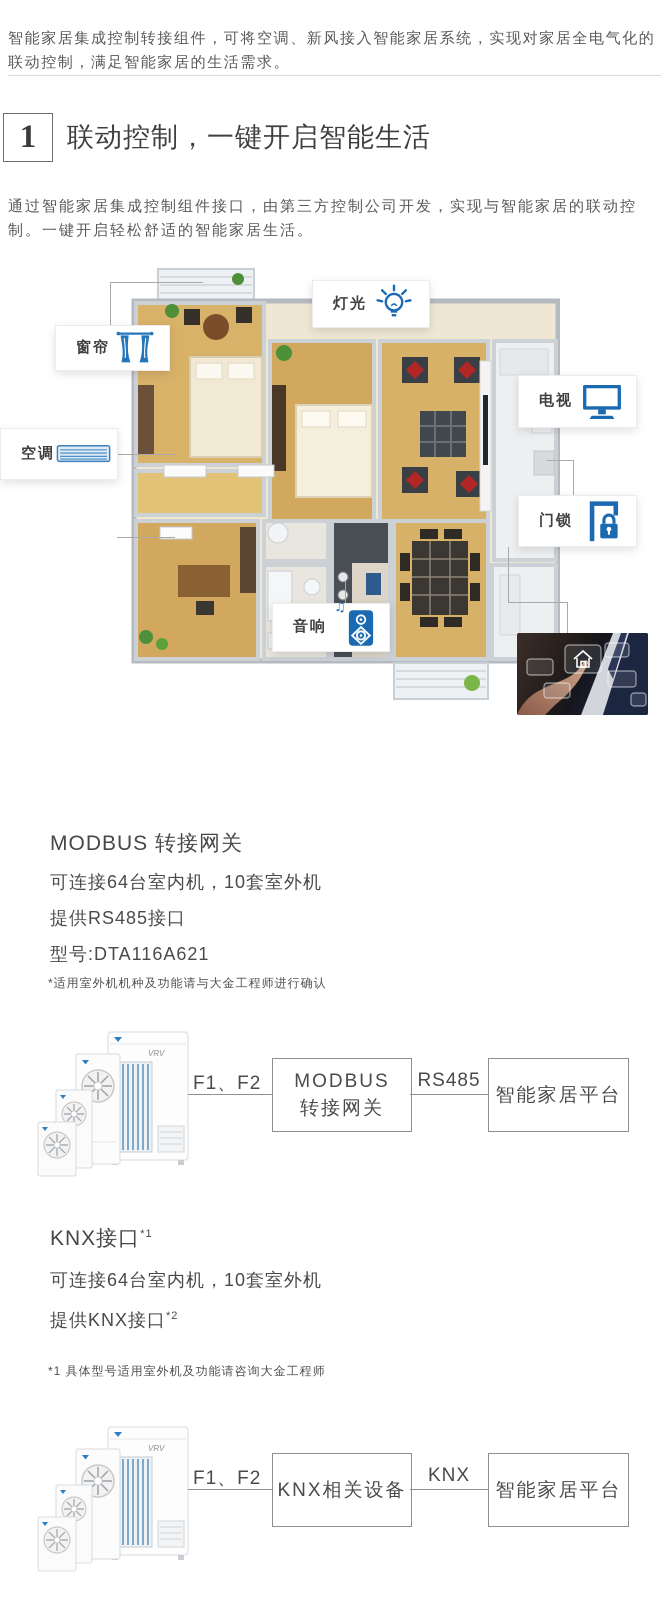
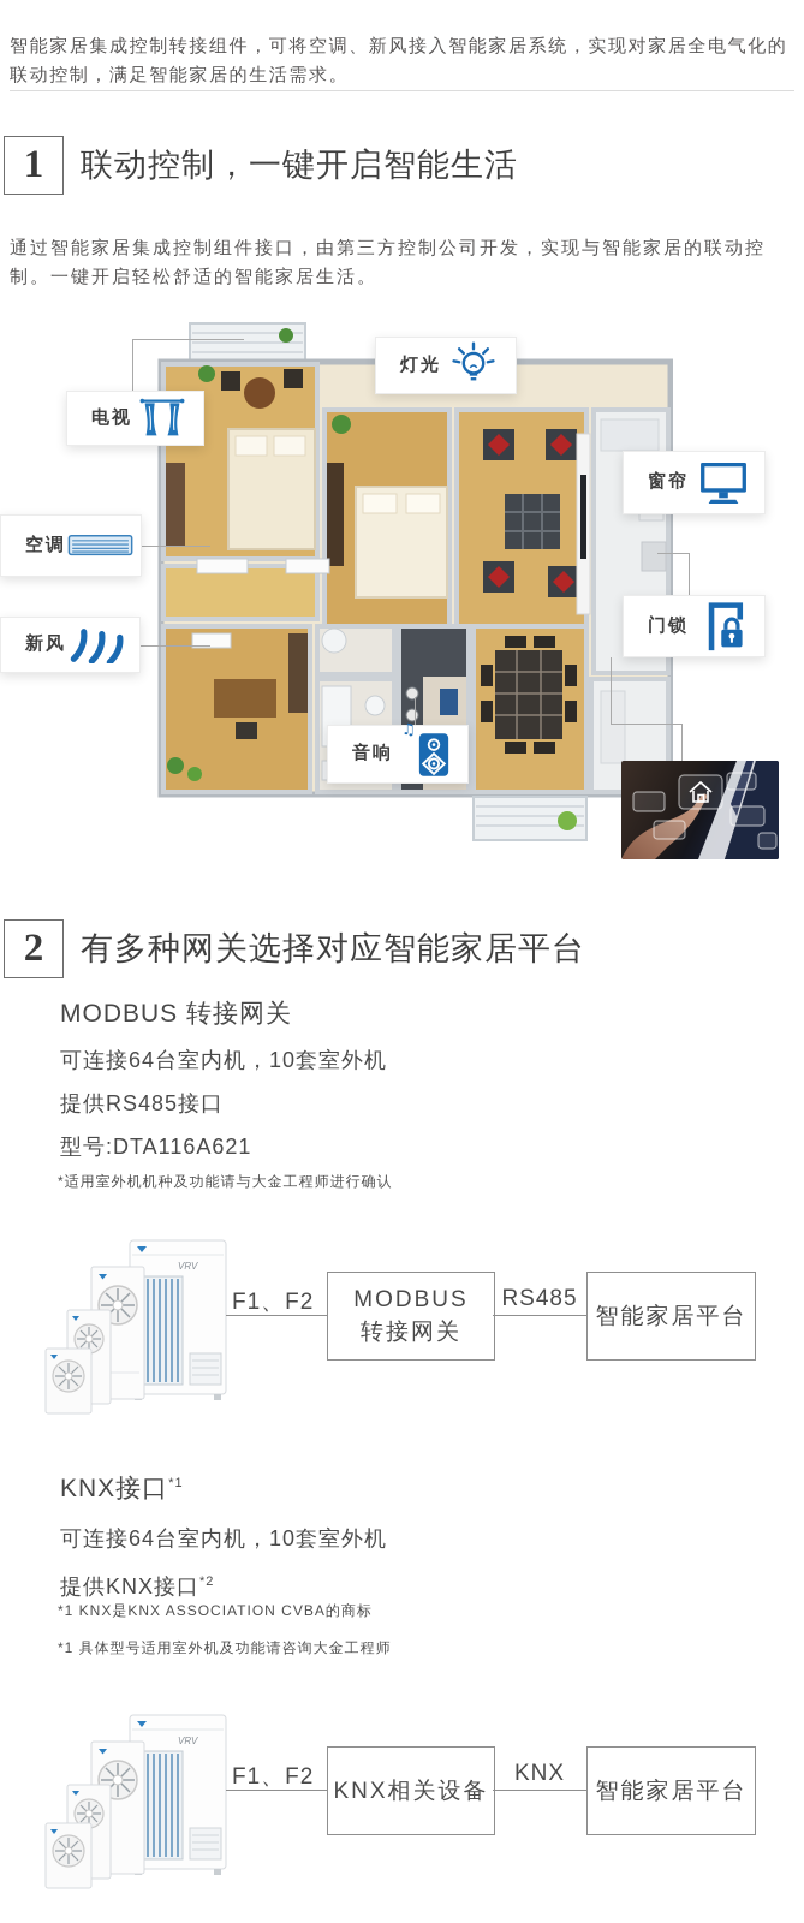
  智能家居集成控制转接组件，可将空调、新风接入智能家居系统，实现对家居全电气化的联动控制，满足智能家居的生活需求。
  1
  联动控制，一键开启智能生活
  通过智能家居集成控制组件接口，由第三方控制公司开发，实现与智能家居的联动控制。一键开启轻松舒适的智能家居生活。
- 窗帘
+ 电视
  灯光
  空调
+ 新风
- 电视
+ 窗帘
  门锁
  音响
  ♫
+ 2
+ 有多种网关选择对应智能家居平台
  MODBUS 转接网关
  可连接64台室内机，10套室外机
  提供RS485接口
  型号:DTA116A621
  *适用室外机机种及功能请与大金工程师进行确认
  VRV
  F1、F2
  MODBUS
  转接网关
  RS485
  智能家居平台
  KNX接口*1
  可连接64台室内机，10套室外机
  提供KNX接口*2
+ *1 KNX是KNX ASSOCIATION CVBA的商标
  *1 具体型号适用室外机及功能请咨询大金工程师
  VRV
  F1、F2
  KNX相关设备
  KNX
  智能家居平台
